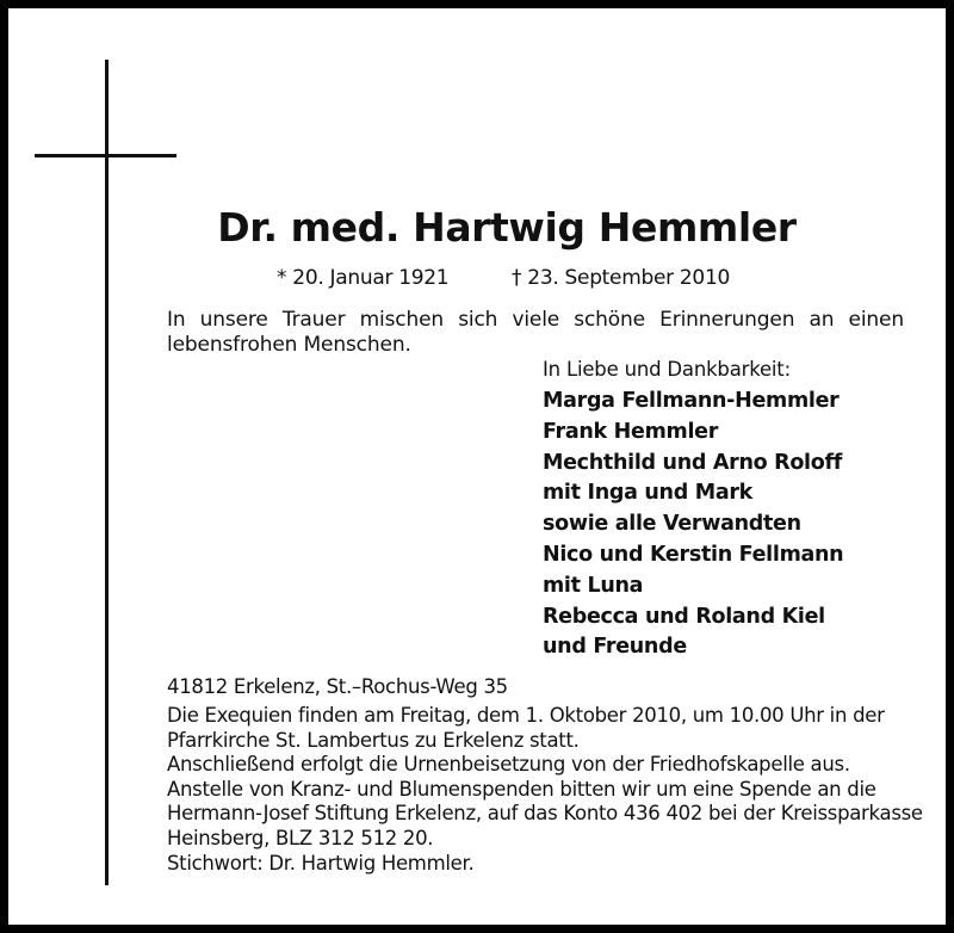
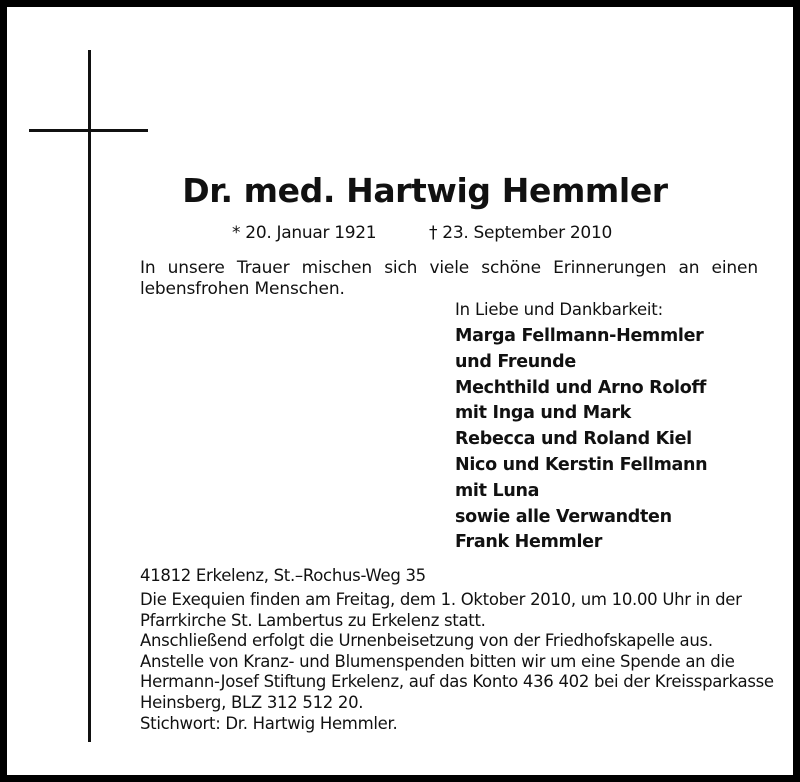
  Dr. med. Hartwig Hemmler
  * 20. Januar 1921
  † 23. September 2010
  In unsere Trauer mischen sich viele schöne Erinnerungen an einen lebensfrohen Menschen.
  In Liebe und Dankbarkeit:
  Marga Fellmann-Hemmler
- Frank Hemmler
+ und Freunde
  Mechthild und Arno Roloff
  mit Inga und Mark
- sowie alle Verwandten
+ Rebecca und Roland Kiel
  Nico und Kerstin Fellmann
  mit Luna
- Rebecca und Roland Kiel
+ sowie alle Verwandten
- und Freunde
+ Frank Hemmler
  41812 Erkelenz, St.–Rochus-Weg 35
  Die Exequien finden am Freitag, dem 1. Oktober 2010, um 10.00 Uhr in der Pfarrkirche St. Lambertus zu Erkelenz statt.
  Anschließend erfolgt die Urnenbeisetzung von der Friedhofskapelle aus.
  Anstelle von Kranz- und Blumenspenden bitten wir um eine Spende an die Hermann-Josef Stiftung Erkelenz, auf das Konto 436 402 bei der Kreissparkasse Heinsberg, BLZ 312 512 20.
  Stichwort: Dr. Hartwig Hemmler.
